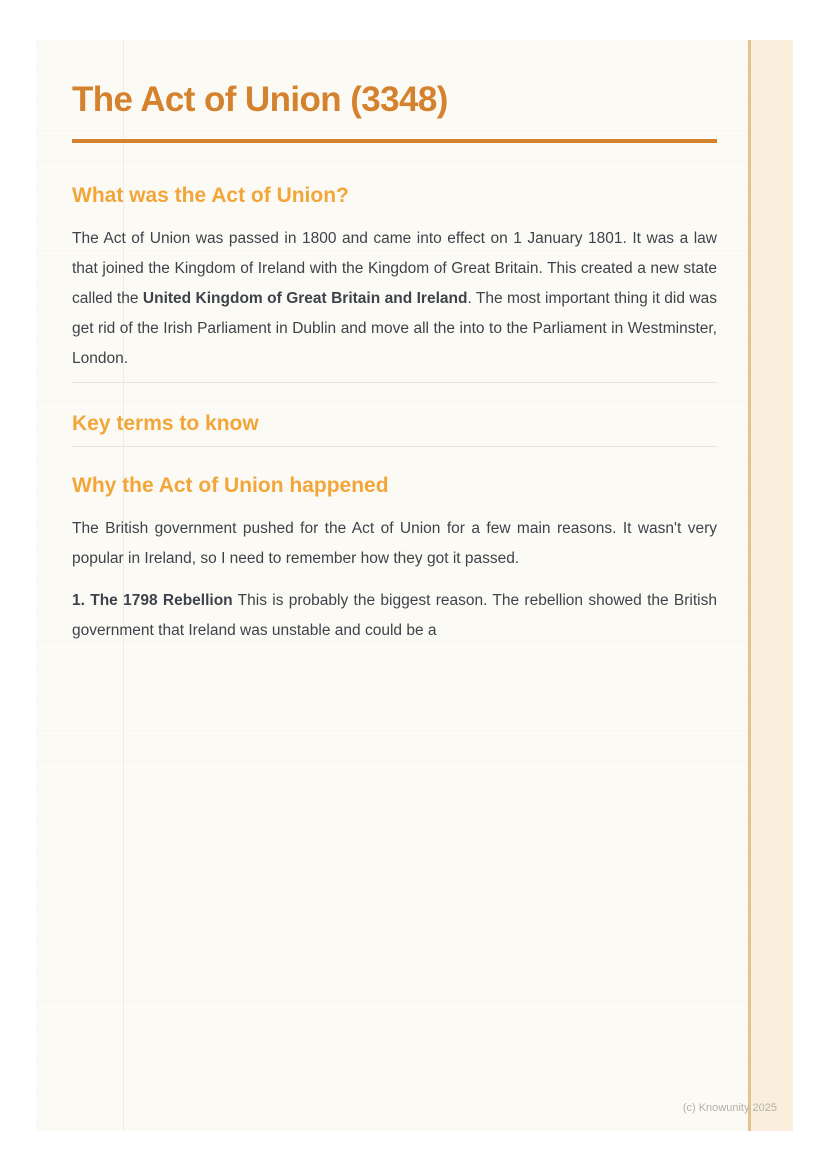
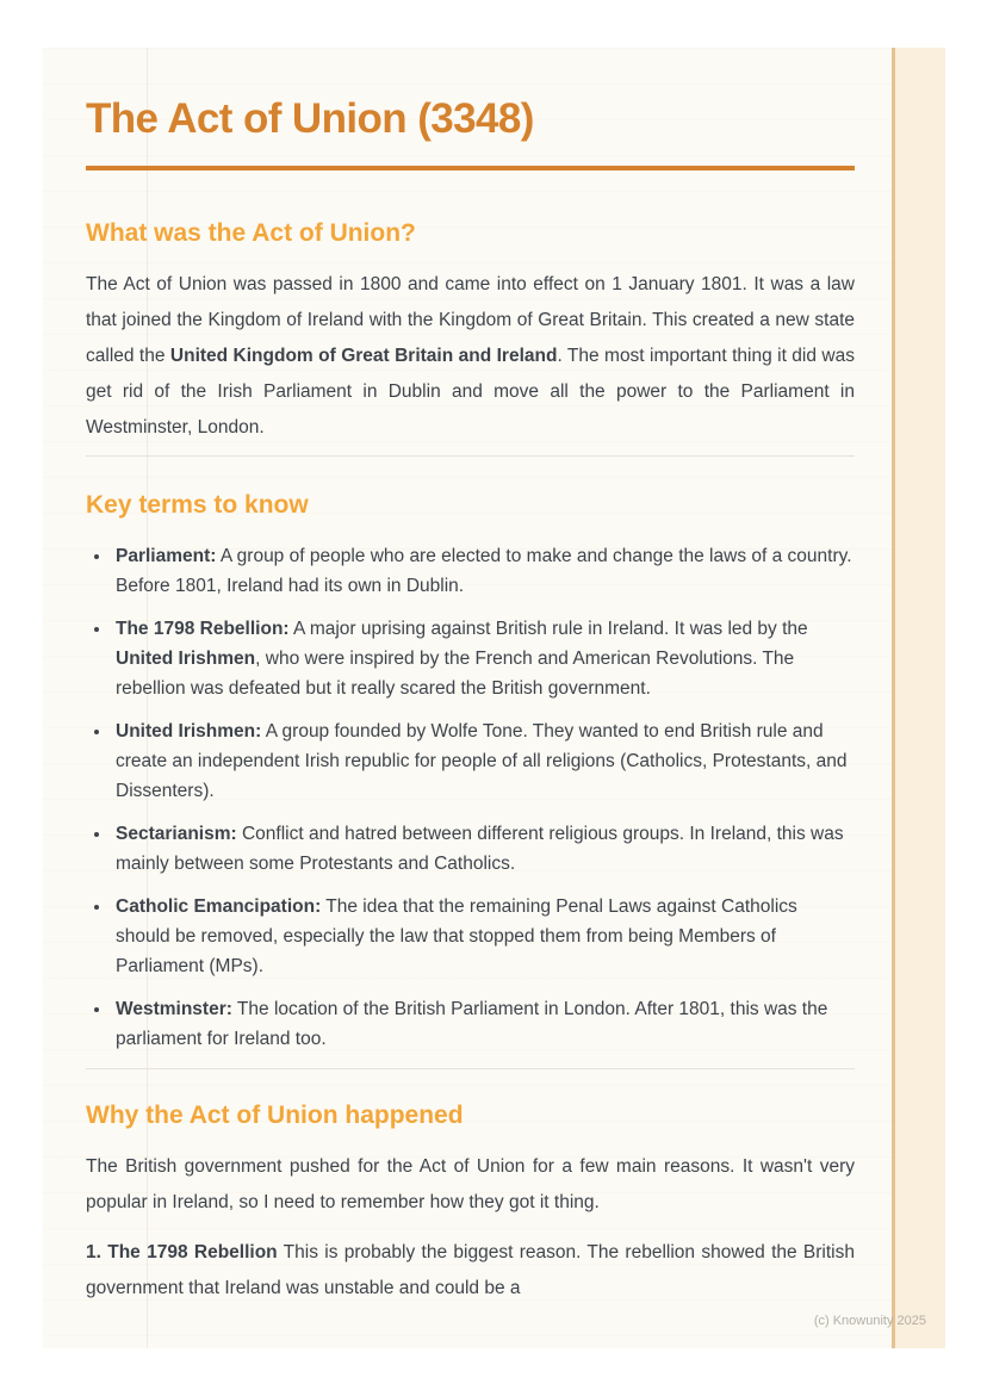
  The Act of Union (3348)
  What was the Act of Union?
- The Act of Union was passed in 1800 and came into effect on 1 January 1801. It was a law that joined the Kingdom of Ireland with the Kingdom of Great Britain. This created a new state called the United Kingdom of Great Britain and Ireland. The most important thing it did was get rid of the Irish Parliament in Dublin and move all the into to the Parliament in Westminster, London.
+ The Act of Union was passed in 1800 and came into effect on 1 January 1801. It was a law that joined the Kingdom of Ireland with the Kingdom of Great Britain. This created a new state called the United Kingdom of Great Britain and Ireland. The most important thing it did was get rid of the Irish Parliament in Dublin and move all the power to the Parliament in Westminster, London.
  Key terms to know
+ Parliament: A group of people who are elected to make and change the laws of a country. Before 1801, Ireland had its own in Dublin.
+ The 1798 Rebellion: A major uprising against British rule in Ireland. It was led by the United Irishmen, who were inspired by the French and American Revolutions. The rebellion was defeated but it really scared the British government.
+ United Irishmen: A group founded by Wolfe Tone. They wanted to end British rule and create an independent Irish republic for people of all religions (Catholics, Protestants, and Dissenters).
+ Sectarianism: Conflict and hatred between different religious groups. In Ireland, this was mainly between some Protestants and Catholics.
+ Catholic Emancipation: The idea that the remaining Penal Laws against Catholics should be removed, especially the law that stopped them from being Members of Parliament (MPs).
+ Westminster: The location of the British Parliament in London. After 1801, this was the parliament for Ireland too.
  Why the Act of Union happened
- The British government pushed for the Act of Union for a few main reasons. It wasn't very popular in Ireland, so I need to remember how they got it passed.
+ The British government pushed for the Act of Union for a few main reasons. It wasn't very popular in Ireland, so I need to remember how they got it thing.
  1. The 1798 Rebellion This is probably the biggest reason. The rebellion showed the British government that Ireland was unstable and could be a
  (c) Knowunity 2025
